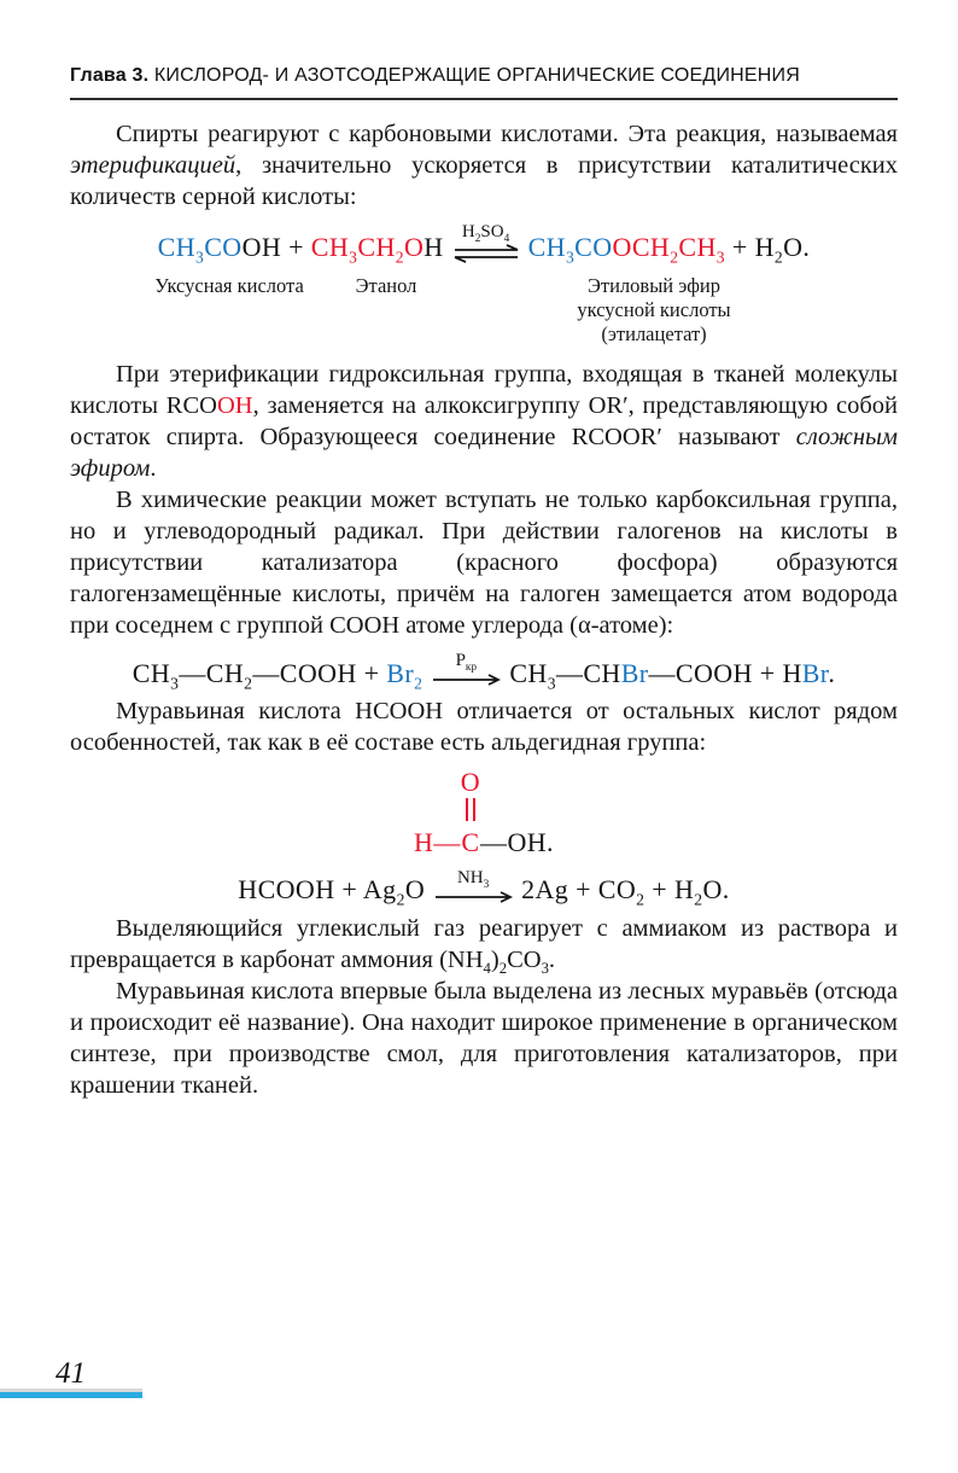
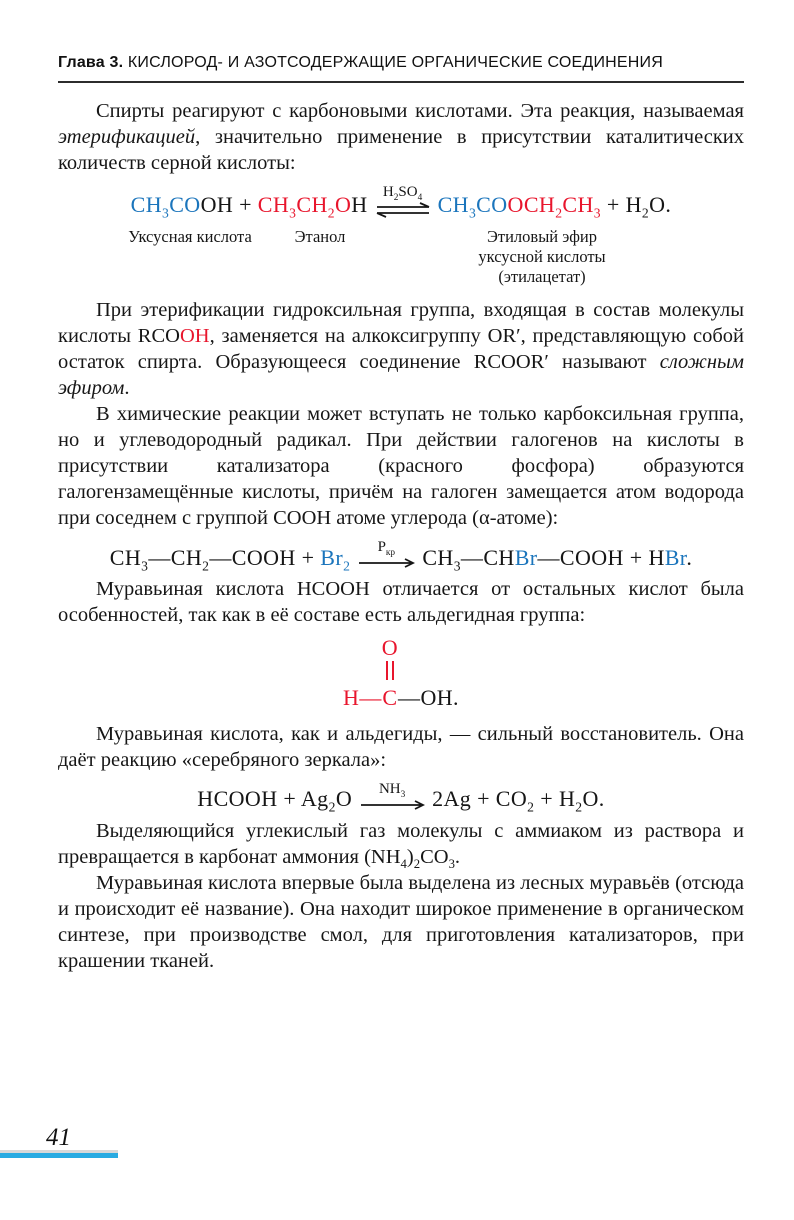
  Глава 3. КИСЛОРОД- И АЗОТСОДЕРЖАЩИЕ ОРГАНИЧЕСКИЕ СОЕДИНЕНИЯ
- Спирты реагируют с карбоновыми кислотами. Эта реакция, называемая этерификацией, значительно ускоряется в присутствии каталитических количеств серной кислоты:
+ Спирты реагируют с карбоновыми кислотами. Эта реакция, называемая этерификацией, значительно применение в присутствии каталитических количеств серной кислоты:
  CH3COOH + CH3CH2OH
  H2SO4
  CH3COOCH2CH3 + H2O.
  Уксусная кислота
  Этанол
  Этиловый эфир
  уксусной кислоты
  (этилацетат)
- При этерификации гидроксильная группа, входящая в тканей молекулы кислоты RCOOH, заменяется на алкоксигруппу OR′, представляющую собой остаток спирта. Образующееся соединение RCOOR′ называют сложным эфиром.
+ При этерификации гидроксильная группа, входящая в состав молекулы кислоты RCOOH, заменяется на алкоксигруппу OR′, представляющую собой остаток спирта. Образующееся соединение RCOOR′ называют сложным эфиром.
  В химические реакции может вступать не только карбоксильная группа, но и углеводородный радикал. При действии галогенов на кислоты в присутствии катализатора (красного фосфора) образуются галогензамещённые кислоты, причём на галоген замещается атом водорода при соседнем с группой СООН атоме углерода (α-атоме):
  CH3—CH2—COOH + Br2
  Ркр
  CH3—CHBr—COOH + HBr.
- Муравьиная кислота НСООН отличается от остальных кислот рядом особенностей, так как в её составе есть альдегидная группа:
+ Муравьиная кислота НСООН отличается от остальных кислот была особенностей, так как в её составе есть альдегидная группа:
  O
  H—
  C
  —OH.
+ Муравьиная кислота, как и альдегиды, — сильный восстановитель. Она даёт реакцию «серебряного зеркала»:
  HCOOH + Ag2O
  NH3
  2Ag + CO2 + H2O.
- Выделяющийся углекислый газ реагирует с аммиаком из раствора и превращается в карбонат аммония (NH4)2CO3.
+ Выделяющийся углекислый газ молекулы с аммиаком из раствора и превращается в карбонат аммония (NH4)2CO3.
  Муравьиная кислота впервые была выделена из лесных муравьёв (отсюда и происходит её название). Она находит широкое применение в органическом синтезе, при производстве смол, для приготовления катализаторов, при крашении тканей.
  41
